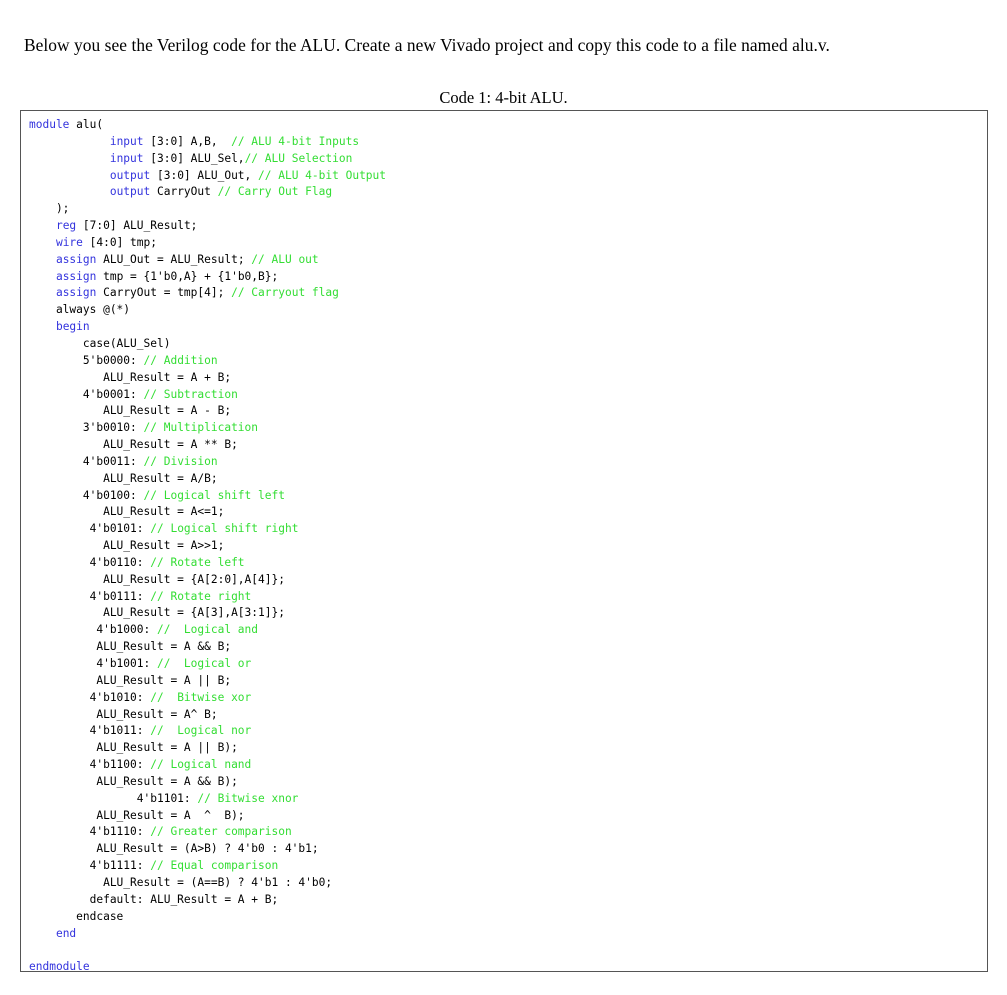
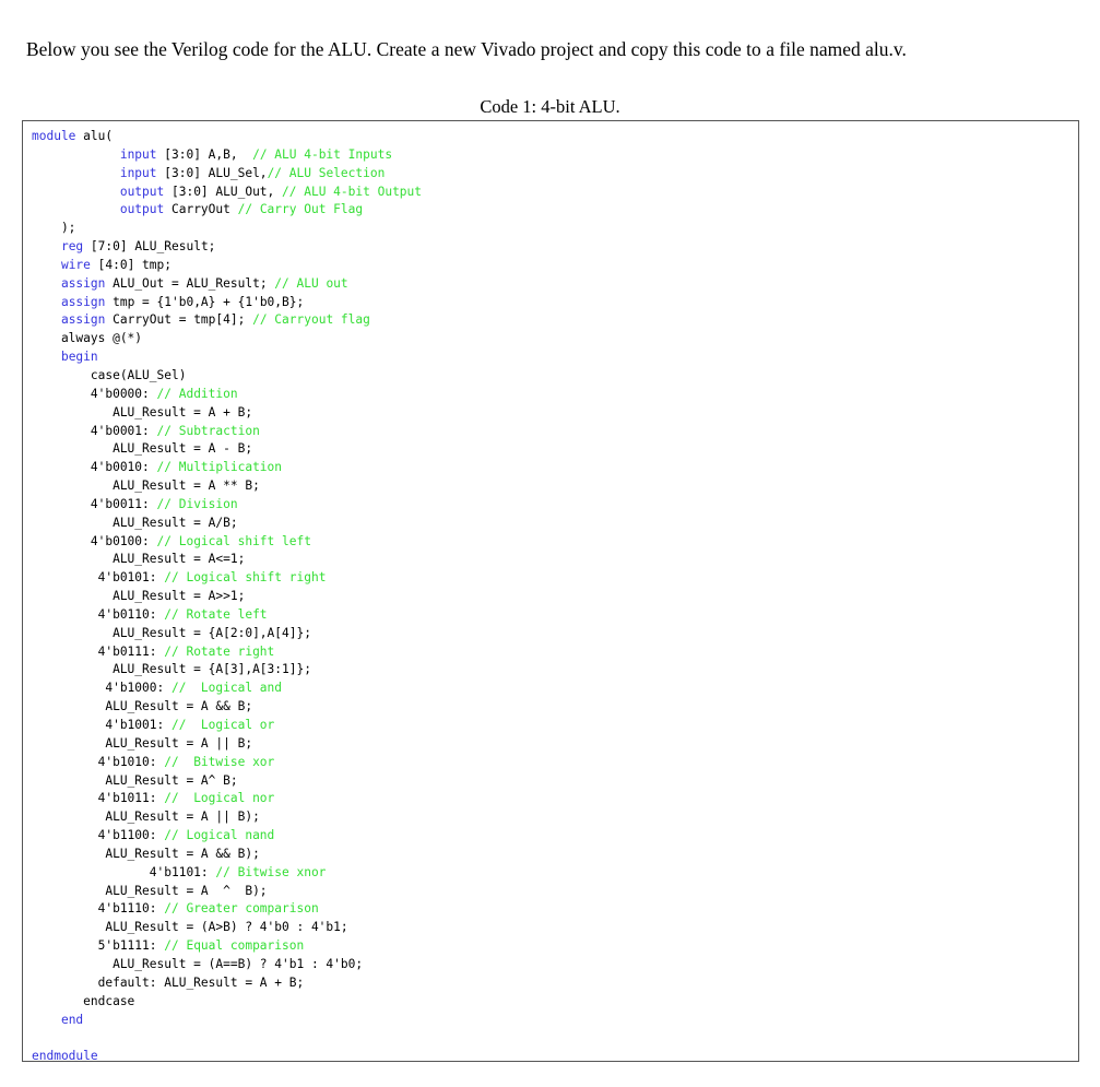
  Below you see the Verilog code for the ALU. Create a new Vivado project and copy this code to a file named alu.v.
  Code 1: 4-bit ALU.
  module alu(
  input [3:0] A,B, // ALU 4-bit Inputs
  input [3:0] ALU_Sel,// ALU Selection
  output [3:0] ALU_Out, // ALU 4-bit Output
  output CarryOut // Carry Out Flag
  );
  reg [7:0] ALU_Result;
  wire [4:0] tmp;
  assign ALU_Out = ALU_Result; // ALU out
  assign tmp = {1'b0,A} + {1'b0,B};
  assign CarryOut = tmp[4]; // Carryout flag
  always @(*)
  begin
  case(ALU_Sel)
- 5'b0000: // Addition
+ 4'b0000: // Addition
  ALU_Result = A + B;
  4'b0001: // Subtraction
  ALU_Result = A - B;
- 3'b0010: // Multiplication
+ 4'b0010: // Multiplication
  ALU_Result = A ** B;
  4'b0011: // Division
  ALU_Result = A/B;
  4'b0100: // Logical shift left
  ALU_Result = A<=1;
  4'b0101: // Logical shift right
  ALU_Result = A>>1;
  4'b0110: // Rotate left
  ALU_Result = {A[2:0],A[4]};
  4'b0111: // Rotate right
  ALU_Result = {A[3],A[3:1]};
  4'b1000: // Logical and
  ALU_Result = A && B;
  4'b1001: // Logical or
  ALU_Result = A || B;
  4'b1010: // Bitwise xor
  ALU_Result = A^ B;
  4'b1011: // Logical nor
  ALU_Result = A || B);
  4'b1100: // Logical nand
  ALU_Result = A && B);
  4'b1101: // Bitwise xnor
  ALU_Result = A ^ B);
  4'b1110: // Greater comparison
  ALU_Result = (A>B) ? 4'b0 : 4'b1;
- 4'b1111: // Equal comparison
+ 5'b1111: // Equal comparison
  ALU_Result = (A==B) ? 4'b1 : 4'b0;
  default: ALU_Result = A + B;
  endcase
  end
  endmodule
